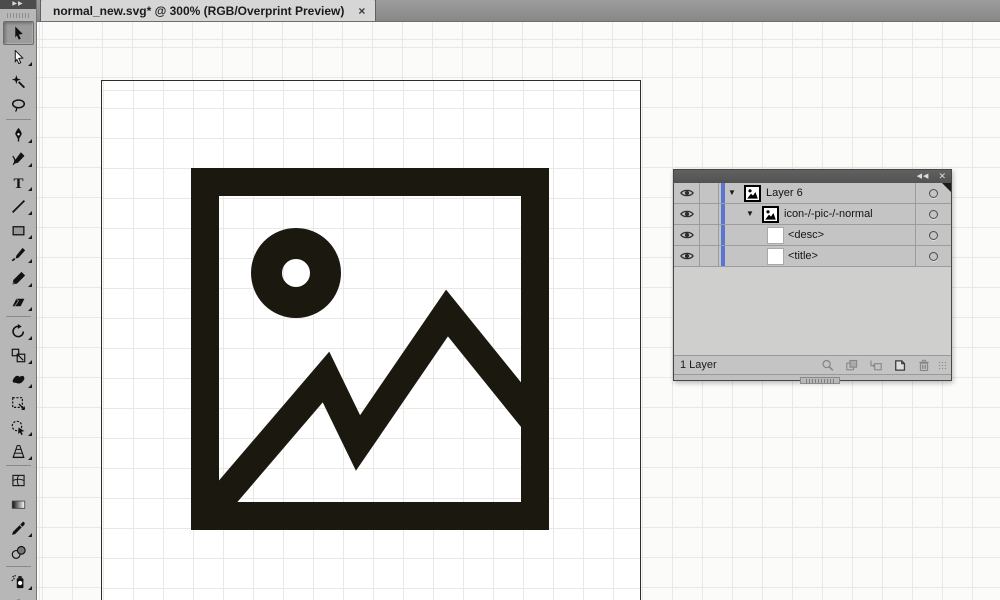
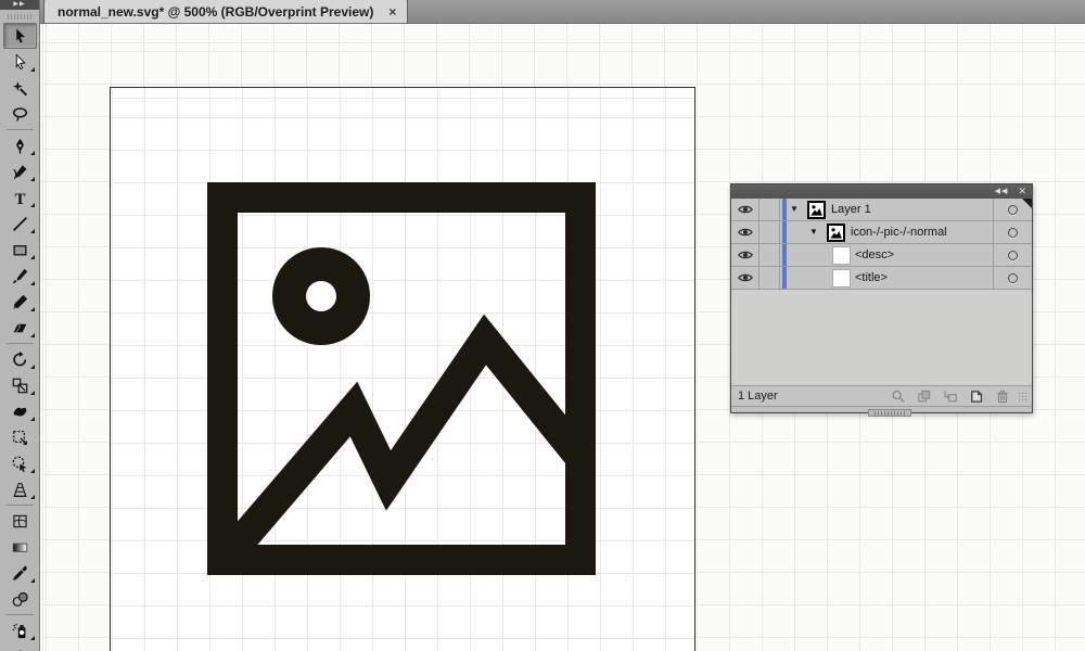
- normal_new.svg* @ 300% (RGB/Overprint Preview)
+ normal_new.svg* @ 500% (RGB/Overprint Preview)
  ×
  T
  ✕
  ▼
- Layer 6
+ Layer 1
  ▼
  icon-/-pic-/-normal
  <desc>
  <title>
  1 Layer
